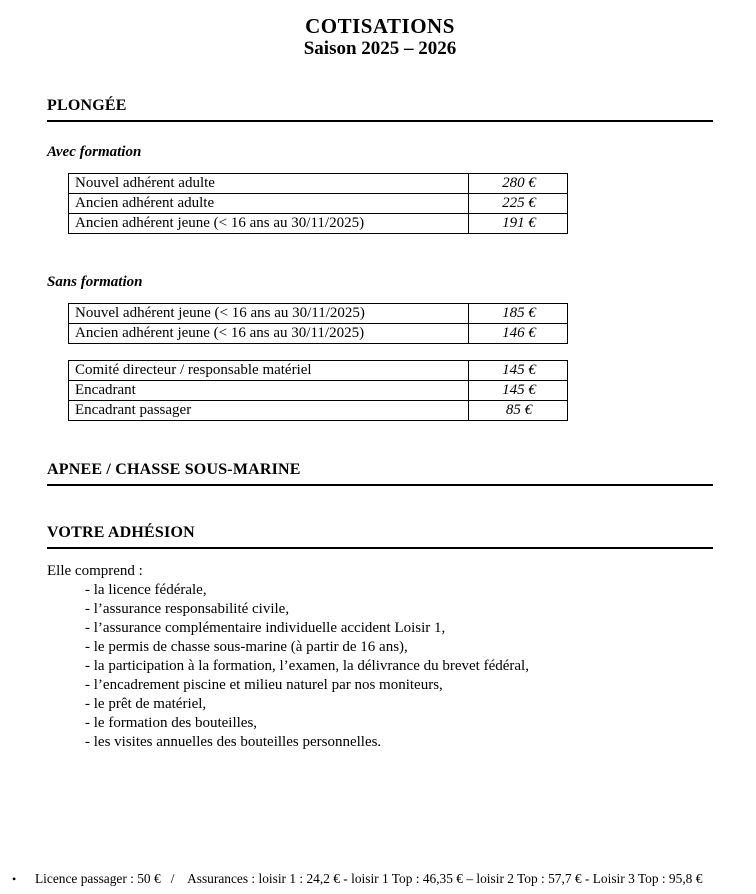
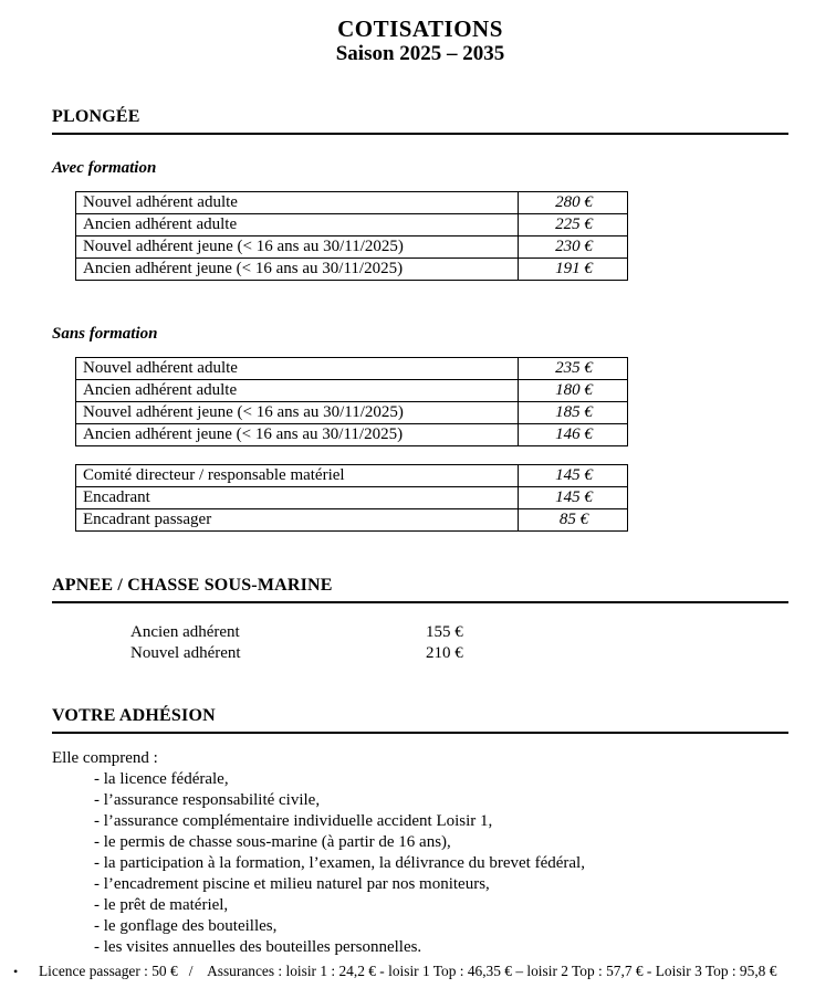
  COTISATIONS
- Saison 2025 – 2026
+ Saison 2025 – 2035
  PLONGÉE
  Avec formation
  Nouvel adhérent adulte	280 €
  Ancien adhérent adulte	225 €
+ Nouvel adhérent jeune (< 16 ans au 30/11/2025)	230 €
  Ancien adhérent jeune (< 16 ans au 30/11/2025)	191 €
  Sans formation
+ Nouvel adhérent adulte	235 €
+ Ancien adhérent adulte	180 €
  Nouvel adhérent jeune (< 16 ans au 30/11/2025)	185 €
  Ancien adhérent jeune (< 16 ans au 30/11/2025)	146 €
  Comité directeur / responsable matériel	145 €
  Encadrant	145 €
  Encadrant passager	85 €
  APNEE / CHASSE SOUS-MARINE
+ Ancien adhérent
+ 155 €
+ Nouvel adhérent
+ 210 €
  VOTRE ADHÉSION
  Elle comprend :
  - la licence fédérale,
  - l’assurance responsabilité civile,
  - l’assurance complémentaire individuelle accident Loisir 1,
  - le permis de chasse sous-marine (à partir de 16 ans),
  - la participation à la formation, l’examen, la délivrance du brevet fédéral,
  - l’encadrement piscine et milieu naturel par nos moniteurs,
  - le prêt de matériel,
- - le formation des bouteilles,
+ - le gonflage des bouteilles,
  - les visites annuelles des bouteilles personnelles.
  •
  Licence passager : 50 € / Assurances : loisir 1 : 24,2 € - loisir 1 Top : 46,35 € – loisir 2 Top : 57,7 € - Loisir 3 Top : 95,8 €
